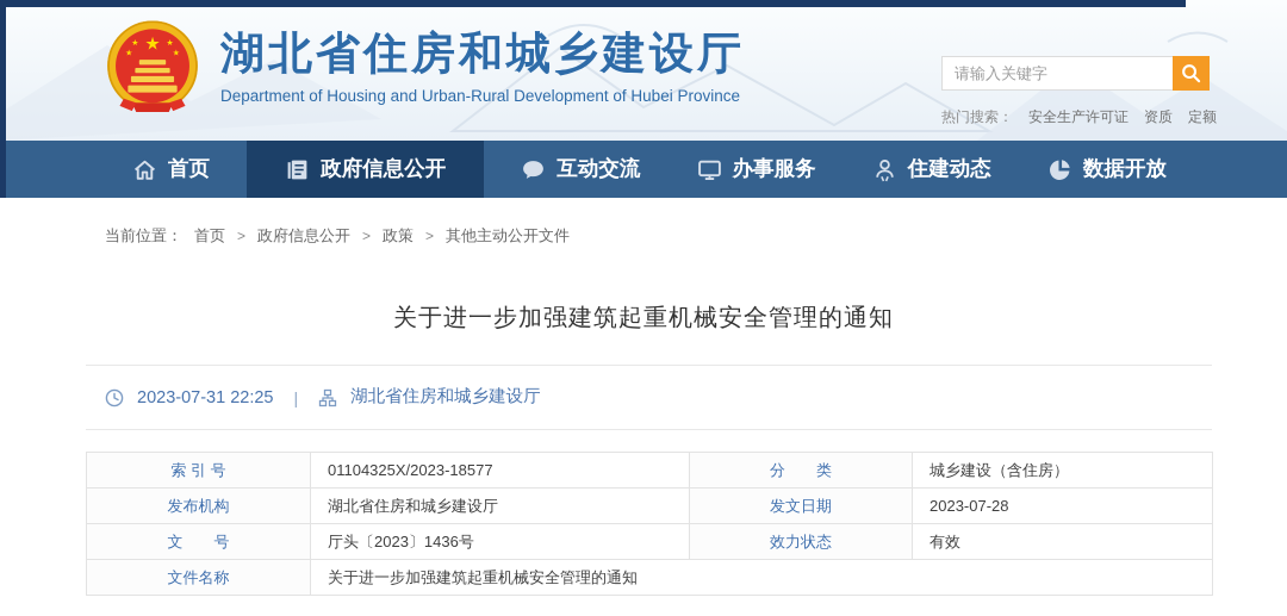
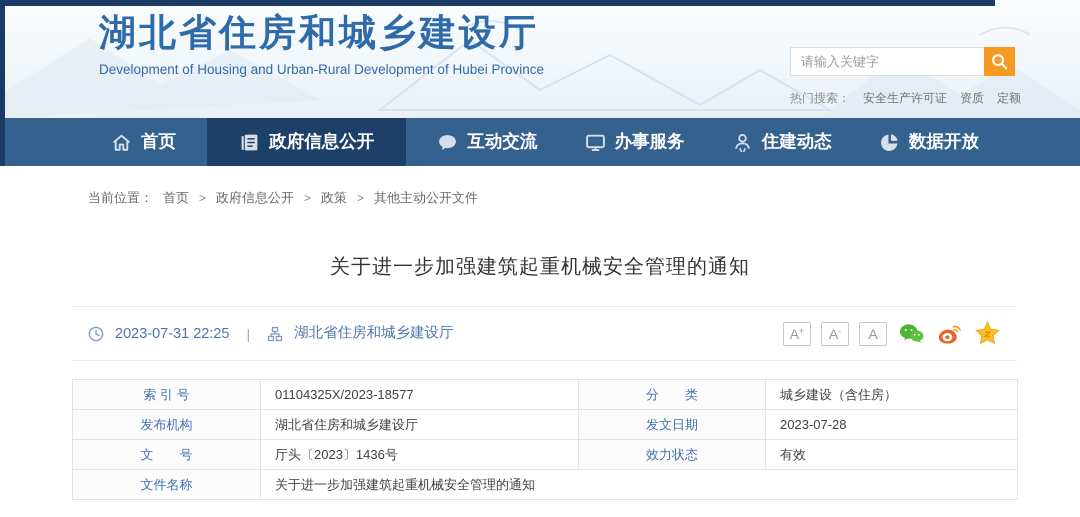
- ★
  湖北省住房和城乡建设厅
- Department of Housing and Urban-Rural Development of Hubei Province
+ Development of Housing and Urban-Rural Development of Hubei Province
  请输入关键字
  热门搜索：
  安全生产许可证
  资质
  定额
  首页
  政府信息公开
  互动交流
  办事服务
  住建动态
  数据开放
  当前位置：
  首页
  >
  政府信息公开
  >
  政策
  >
  其他主动公开文件
  关于进一步加强建筑起重机械安全管理的通知
  2023-07-31 22:25
  |
  湖北省住房和城乡建设厅
+ A+
+ A-
+ A
  索 引 号	01104325X/2023-18577	分 类	城乡建设（含住房）
  发布机构	湖北省住房和城乡建设厅	发文日期	2023-07-28
  文 号	厅头〔2023〕1436号	效力状态	有效
  文件名称	关于进一步加强建筑起重机械安全管理的通知
